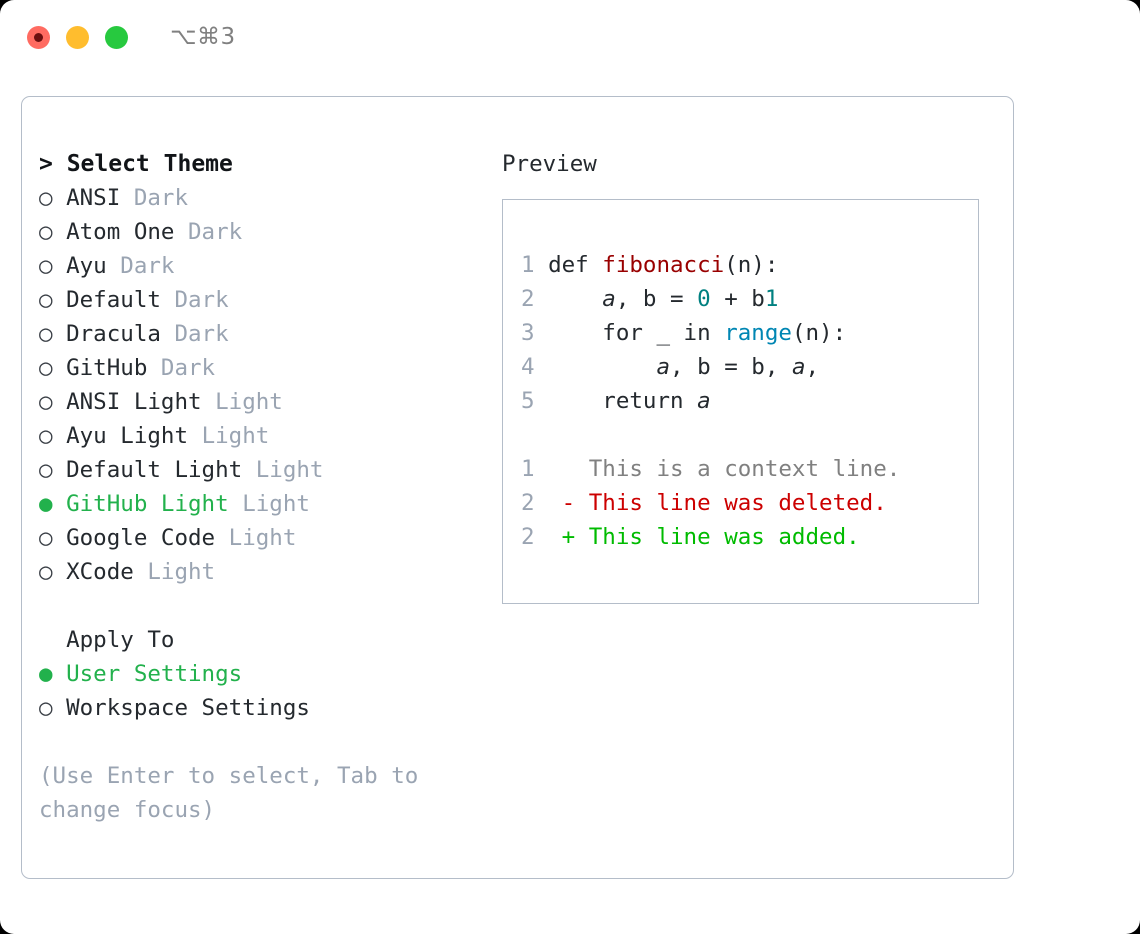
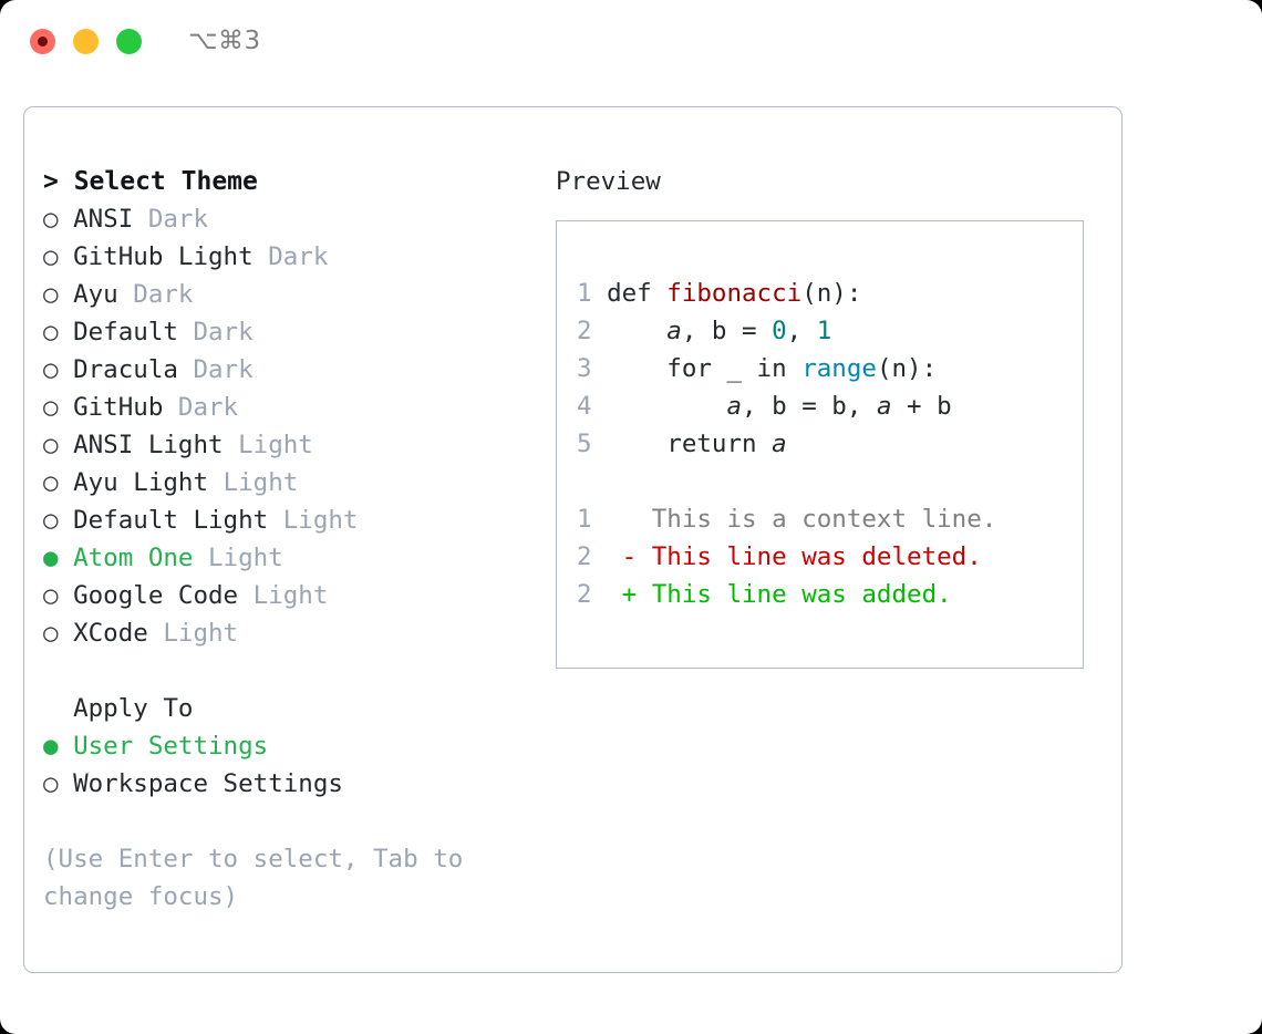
  ⌥⌘3
  > Select Theme
  ○ ANSI Dark
- ○ Atom One Dark
+ ○ GitHub Light Dark
  ○ Ayu Dark
  ○ Default Dark
  ○ Dracula Dark
  ○ GitHub Dark
  ○ ANSI Light Light
  ○ Ayu Light Light
  ○ Default Light Light
- ● GitHub Light Light
+ ● Atom One Light
  ○ Google Code Light
  ○ XCode Light
  Apply To
  ● User Settings
  ○ Workspace Settings
  (Use Enter to select, Tab to
  change focus)
  Preview
  1 def fibonacci(n):
- 2 a, b = 0 + b1
+ 2 a, b = 0, 1
  3 for _ in range(n):
- 4 a, b = b, a,
+ 4 a, b = b, a + b
  5 return a
  1 This is a context line.
  2 - This line was deleted.
  2 + This line was added.
